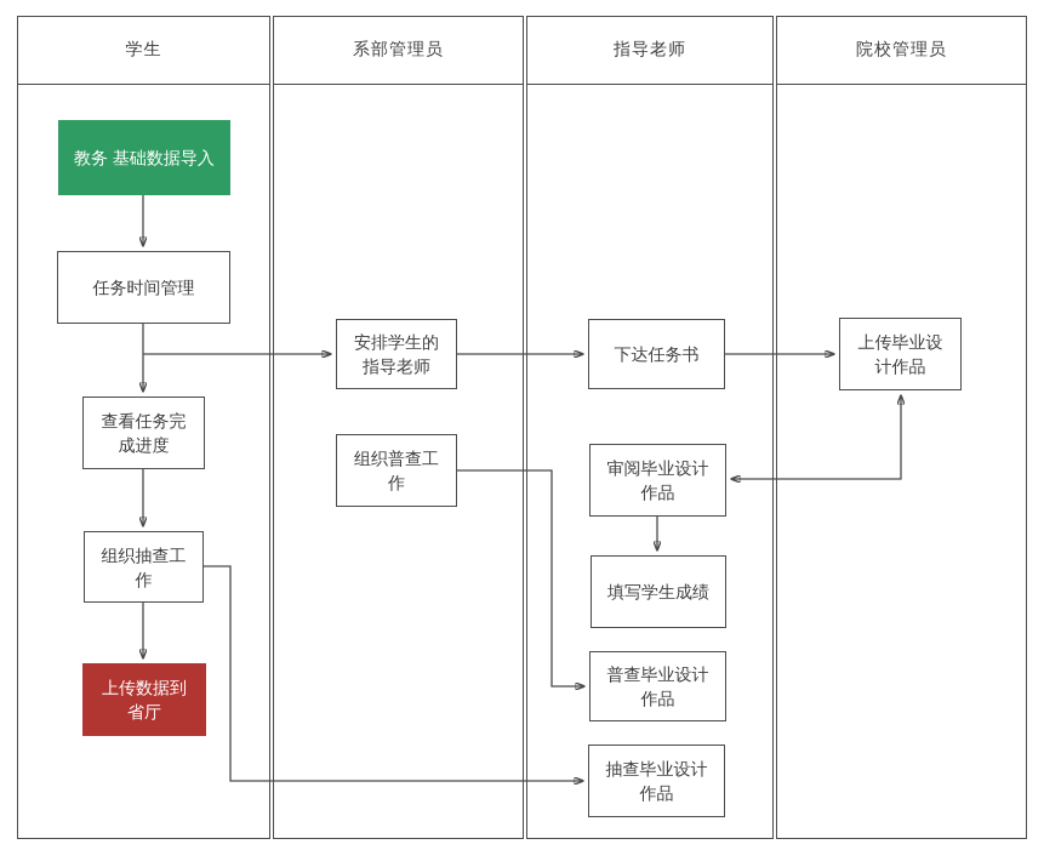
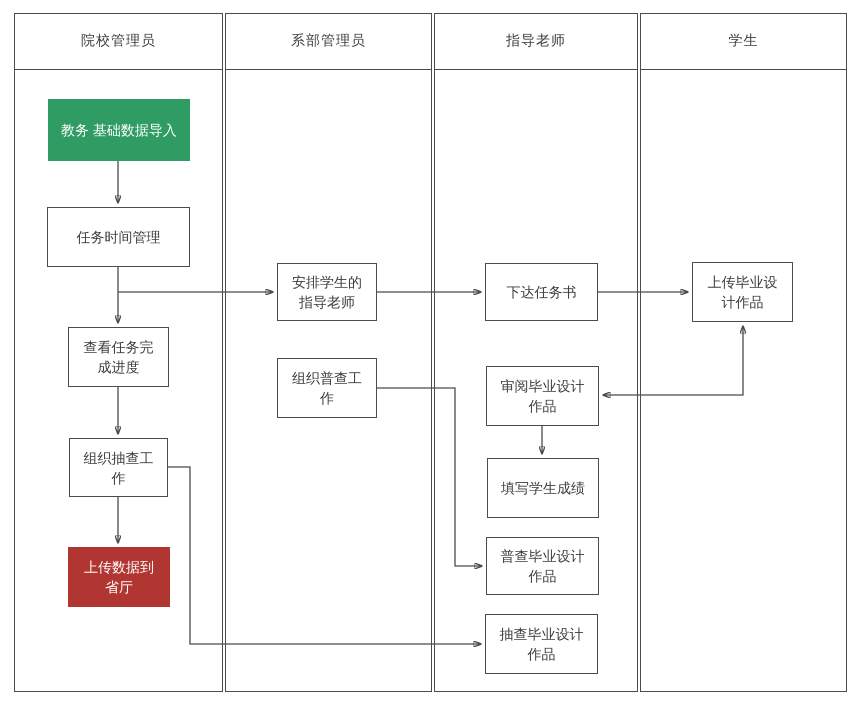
- 学生
+ 院校管理员
  系部管理员
  指导老师
- 院校管理员
+ 学生
  教务 基础数据导入
  任务时间管理
  查看任务完
  成进度
  组织抽查工
  作
  上传数据到
  省厅
  安排学生的
  指导老师
  组织普查工
  作
  下达任务书
  审阅毕业设计
  作品
  填写学生成绩
  普查毕业设计
  作品
  抽查毕业设计
  作品
  上传毕业设
  计作品
